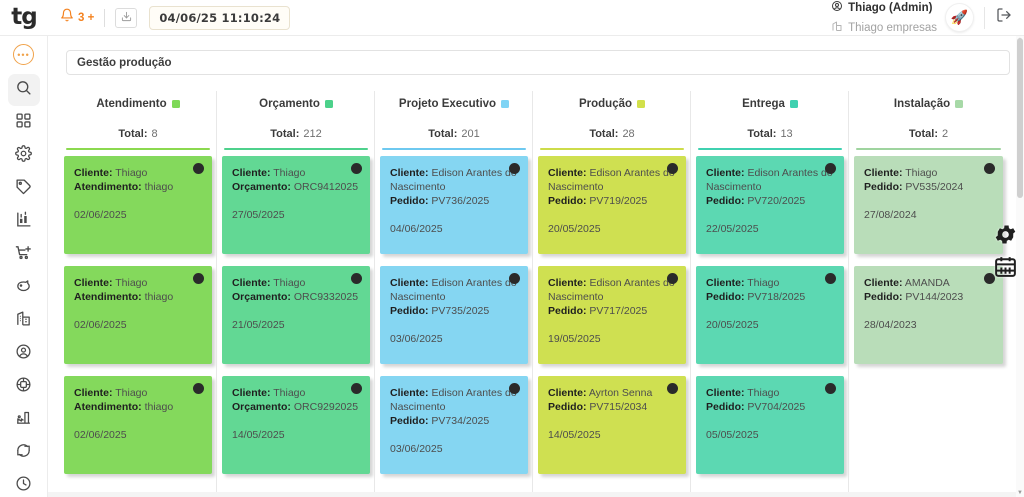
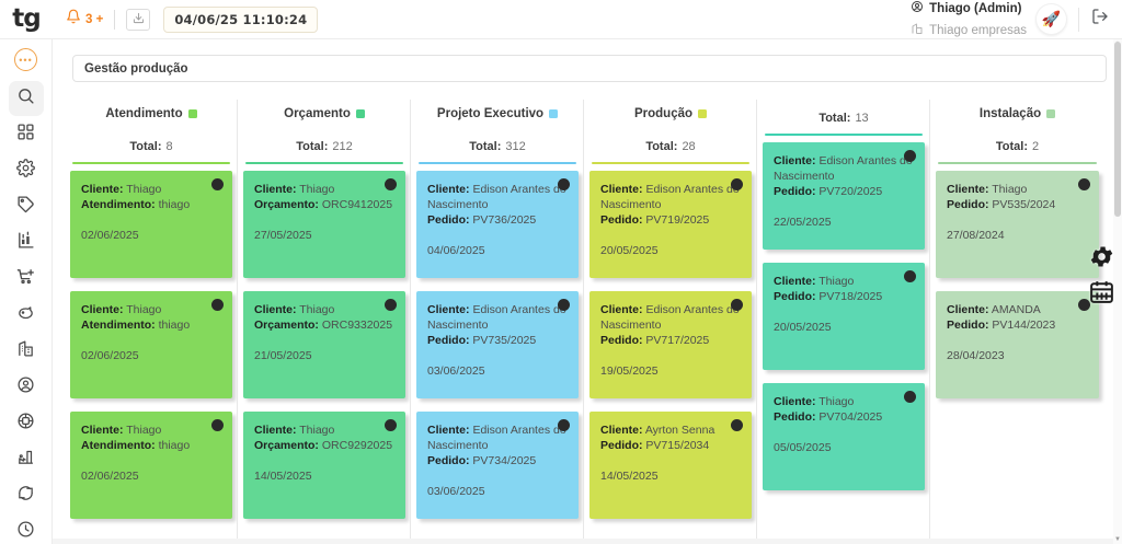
  tg
  3 +
  04/06/25 11:10:24
  Thiago (Admin)
  Thiago empresas
  🚀
  •••
  Gestão produção
  Atendimento
  Total:
  8
  Cliente: Thiago
  Atendimento: thiago
  02/06/2025
  Cliente: Thiago
  Atendimento: thiago
  02/06/2025
  Cliente: Thiago
  Atendimento: thiago
  02/06/2025
  Orçamento
  Total:
  212
  Cliente: Thiago
  Orçamento: ORC9412025
  27/05/2025
  Cliente: Thiago
  Orçamento: ORC9332025
  21/05/2025
  Cliente: Thiago
  Orçamento: ORC9292025
  14/05/2025
  Projeto Executivo
  Total:
- 201
+ 312
  Cliente: Edison Arantes d Nascimento
  Pedido: PV736/2025
  04/06/2025
  Cliente: Edison Arantes d Nascimento
  Pedido: PV735/2025
  03/06/2025
  Cliente: Edison Arantes d Nascimento
  Pedido: PV734/2025
  03/06/2025
  Produção
  Total:
  28
  Cliente: Edison Arantes d Nascimento
  Pedido: PV719/2025
  20/05/2025
  Cliente: Edison Arantes d Nascimento
  Pedido: PV717/2025
  19/05/2025
  Cliente: Ayrton Senna
  Pedido: PV715/2034
  14/05/2025
- Entrega
  Total:
  13
  Cliente: Edison Arantes d Nascimento
  Pedido: PV720/2025
  22/05/2025
  Cliente: Thiago
  Pedido: PV718/2025
  20/05/2025
  Cliente: Thiago
  Pedido: PV704/2025
  05/05/2025
  Instalação
  Total:
  2
  Cliente: Thiago
  Pedido: PV535/2024
  27/08/2024
  Cliente: AMANDA
  Pedido: PV144/2023
  28/04/2023
